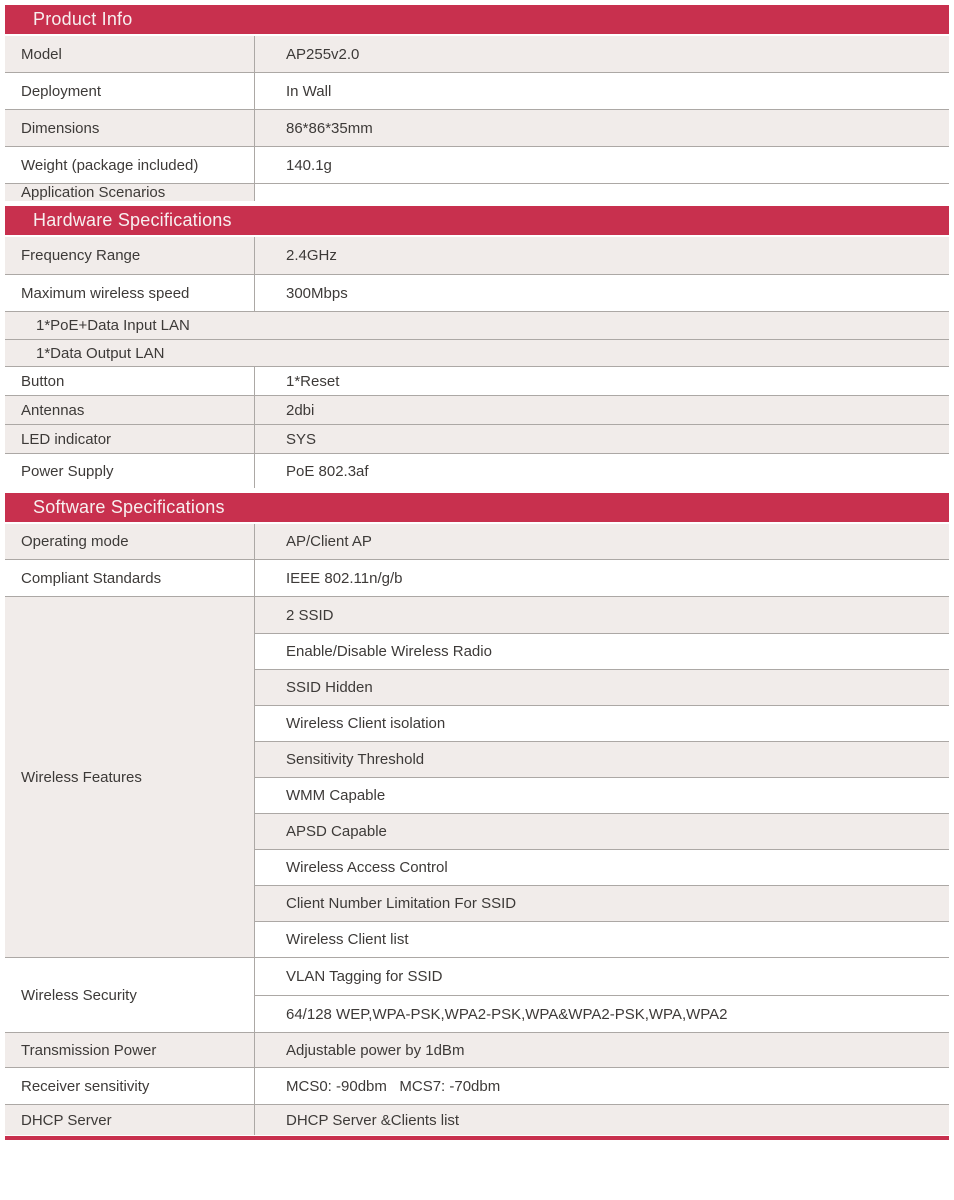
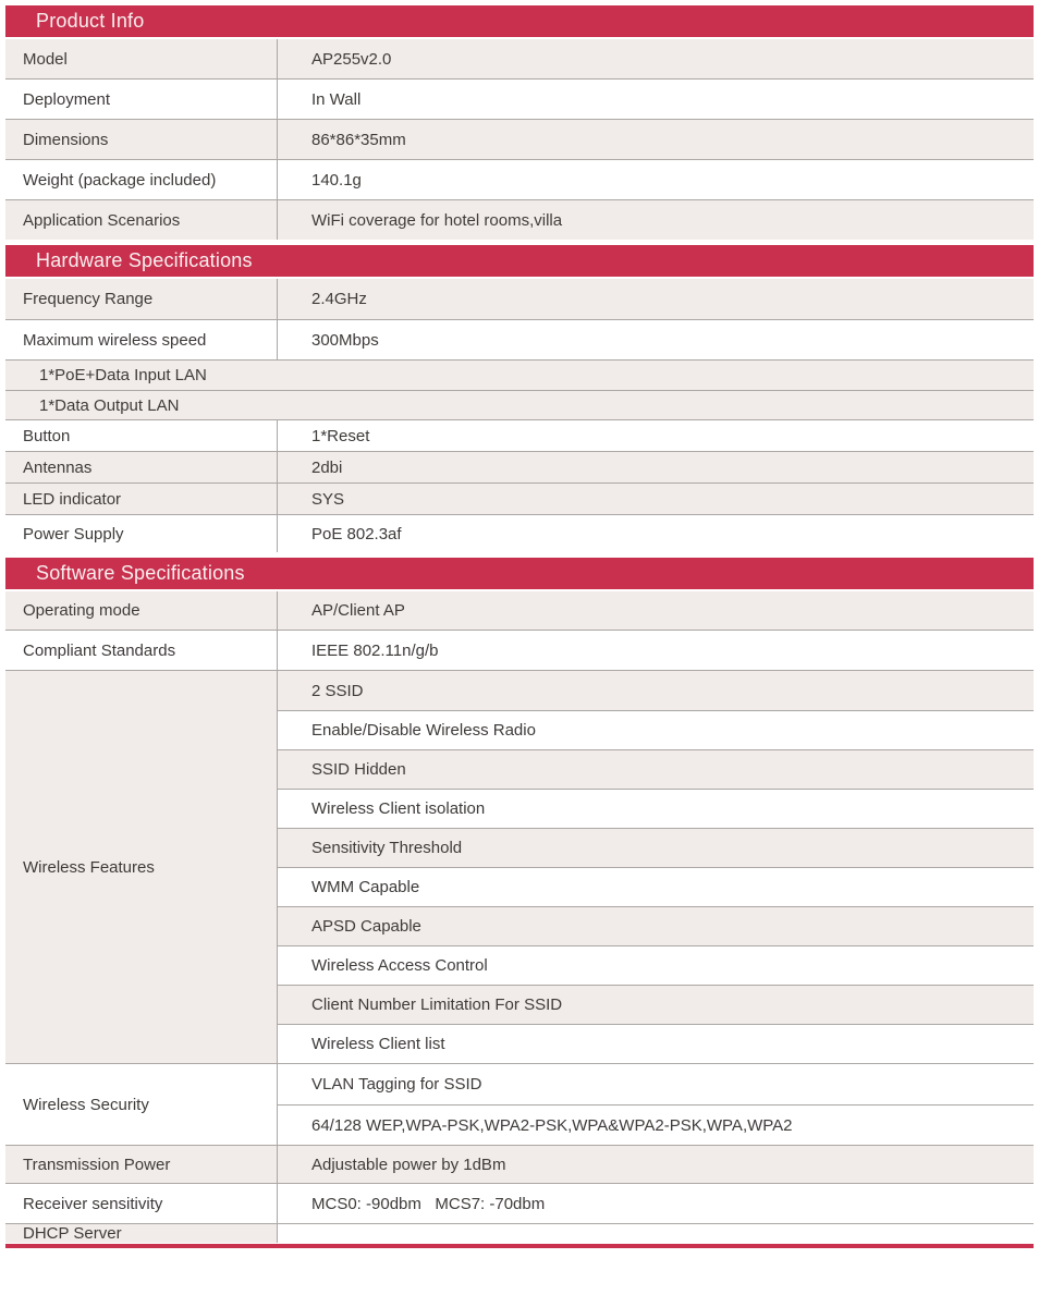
  Product Info
  Model
  AP255v2.0
  Deployment
  In Wall
  Dimensions
  86*86*35mm
  Weight (package included)
  140.1g
  Application Scenarios
+ WiFi coverage for hotel rooms,villa
  Hardware Specifications
  Frequency Range
  2.4GHz
  Maximum wireless speed
  300Mbps
  1*PoE+Data Input LAN
  1*Data Output LAN
  Button
  1*Reset
  Antennas
  2dbi
  LED indicator
  SYS
  Power Supply
  PoE 802.3af
  Software Specifications
  Operating mode
  AP/Client AP
  Compliant Standards
  IEEE 802.11n/g/b
  Wireless Features
  2 SSID
  Enable/Disable Wireless Radio
  SSID Hidden
  Wireless Client isolation
  Sensitivity Threshold
  WMM Capable
  APSD Capable
  Wireless Access Control
  Client Number Limitation For SSID
  Wireless Client list
  Wireless Security
  VLAN Tagging for SSID
  64/128 WEP,WPA-PSK,WPA2-PSK,WPA&WPA2-PSK,WPA,WPA2
  Transmission Power
  Adjustable power by 1dBm
  Receiver sensitivity
  MCS0: -90dbm MCS7: -70dbm
  DHCP Server
- DHCP Server &Clients list
